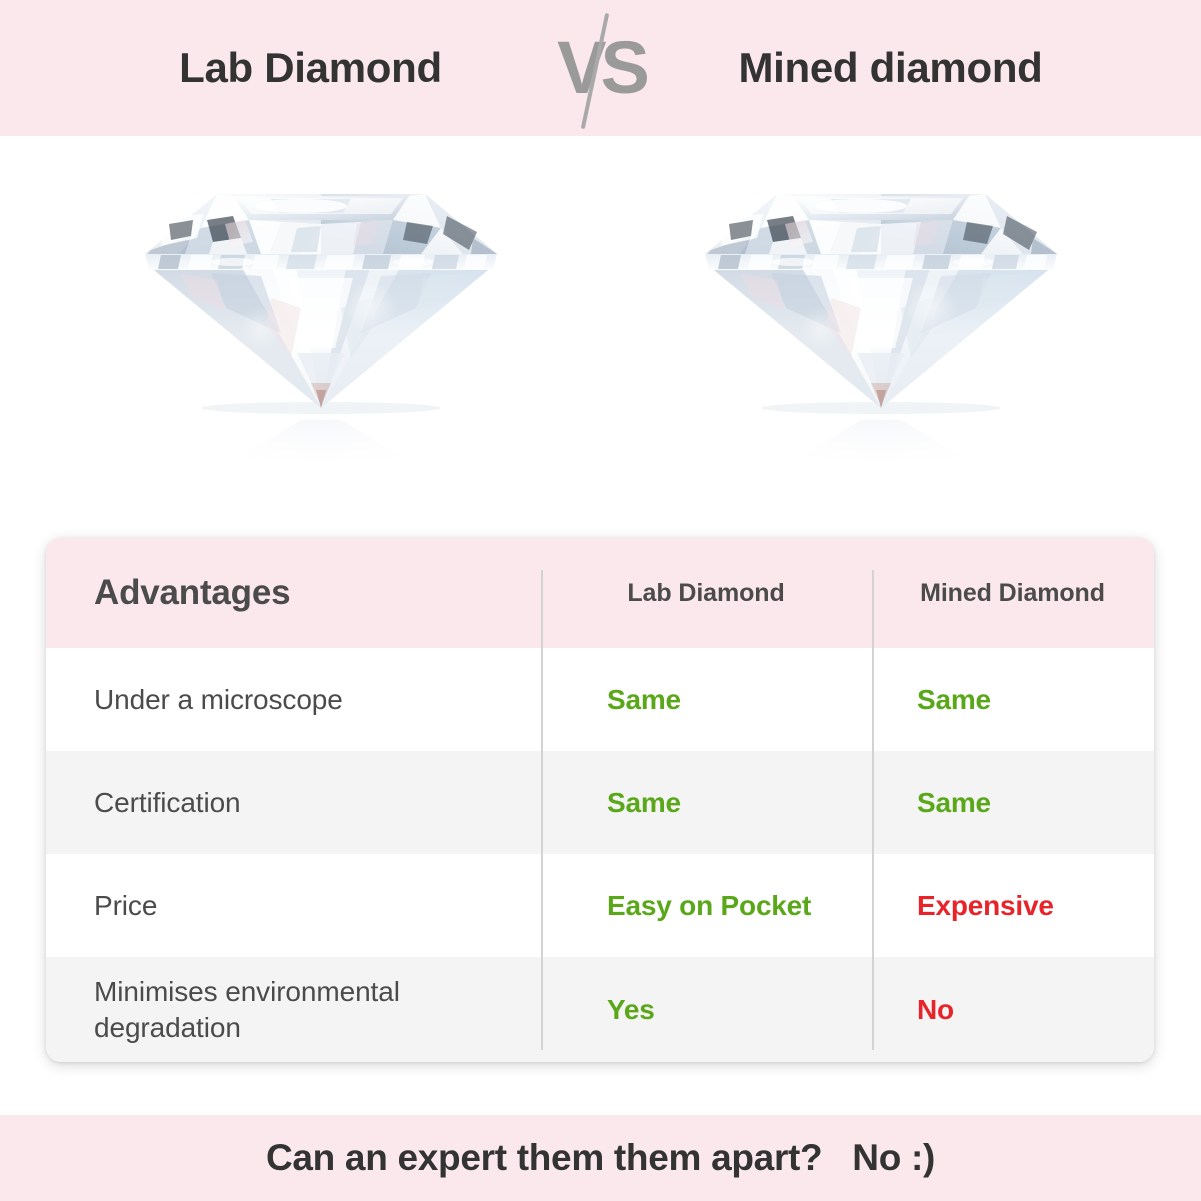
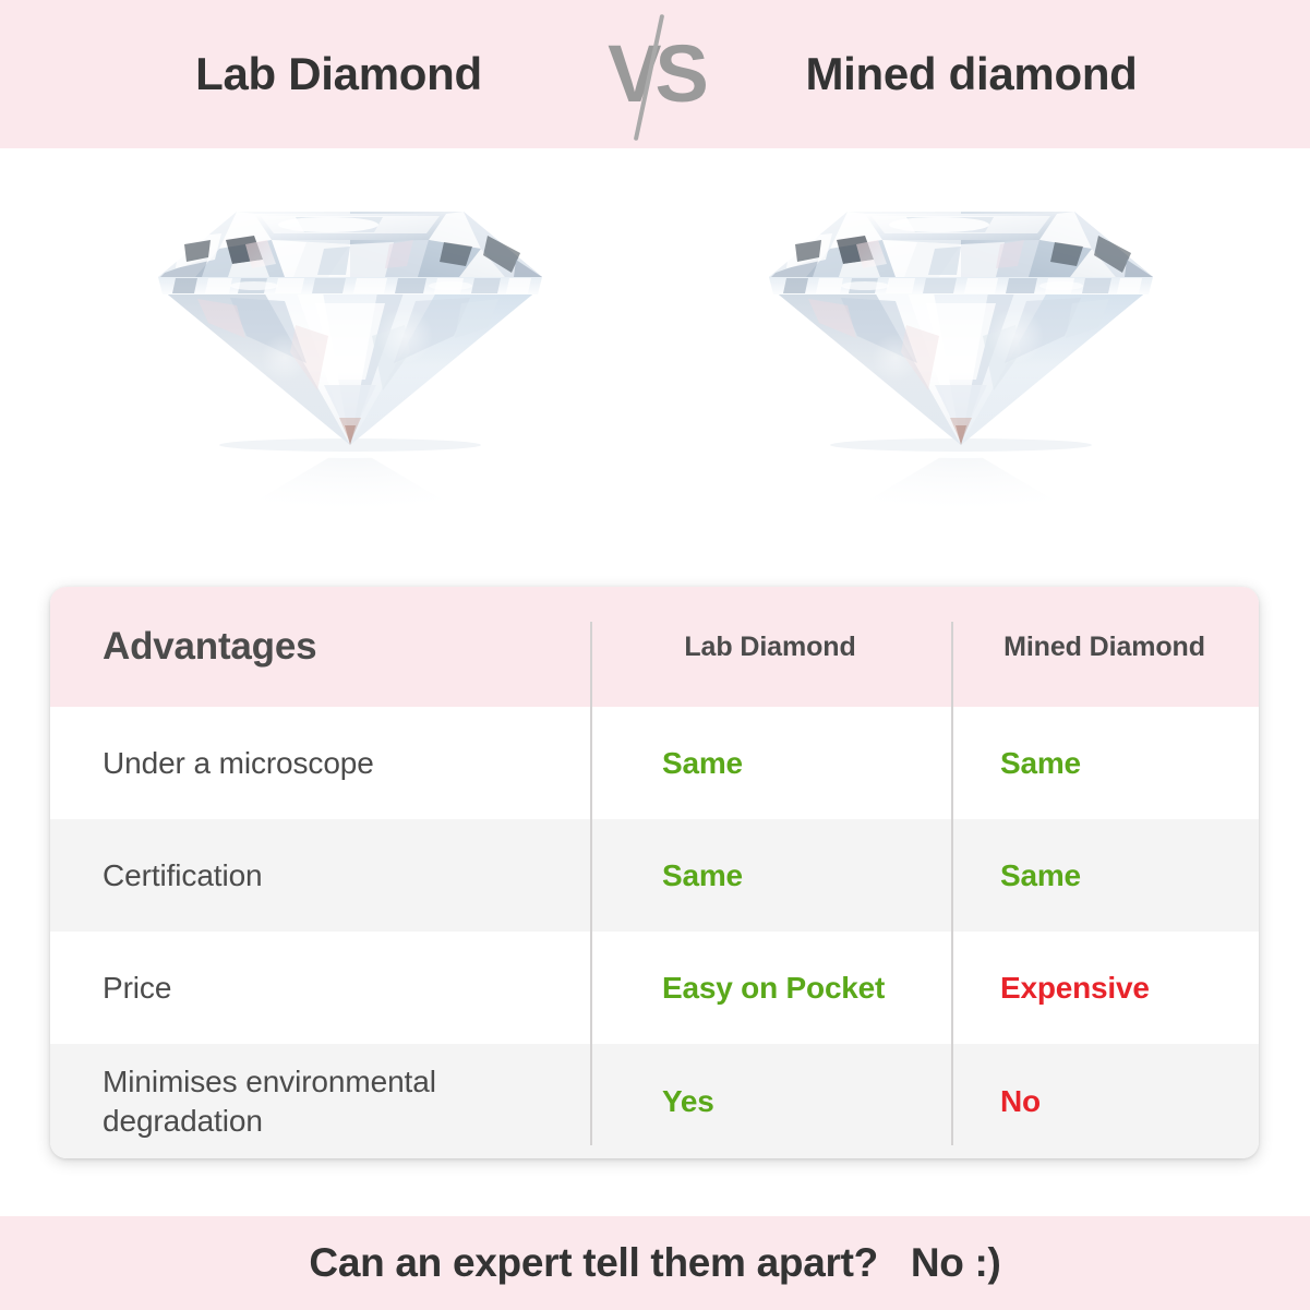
  Lab Diamond
  VS
  Mined diamond
  Advantages
  Lab Diamond
  Mined Diamond
  Under a microscope
  Same
  Same
  Certification
  Same
  Same
  Price
  Easy on Pocket
  Expensive
  Minimises environmental degradation
  Yes
  No
- Can an expert them them apart? No :)
+ Can an expert tell them apart? No :)
